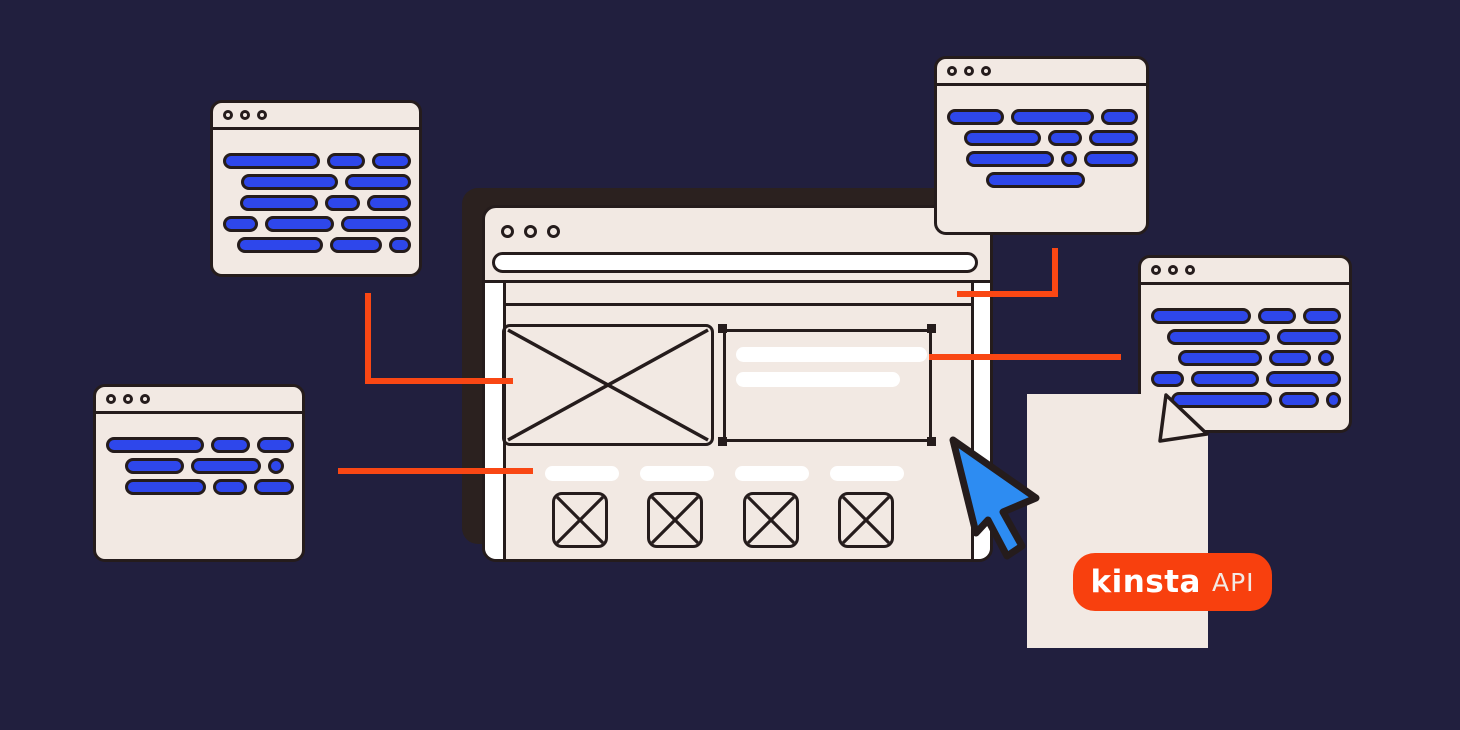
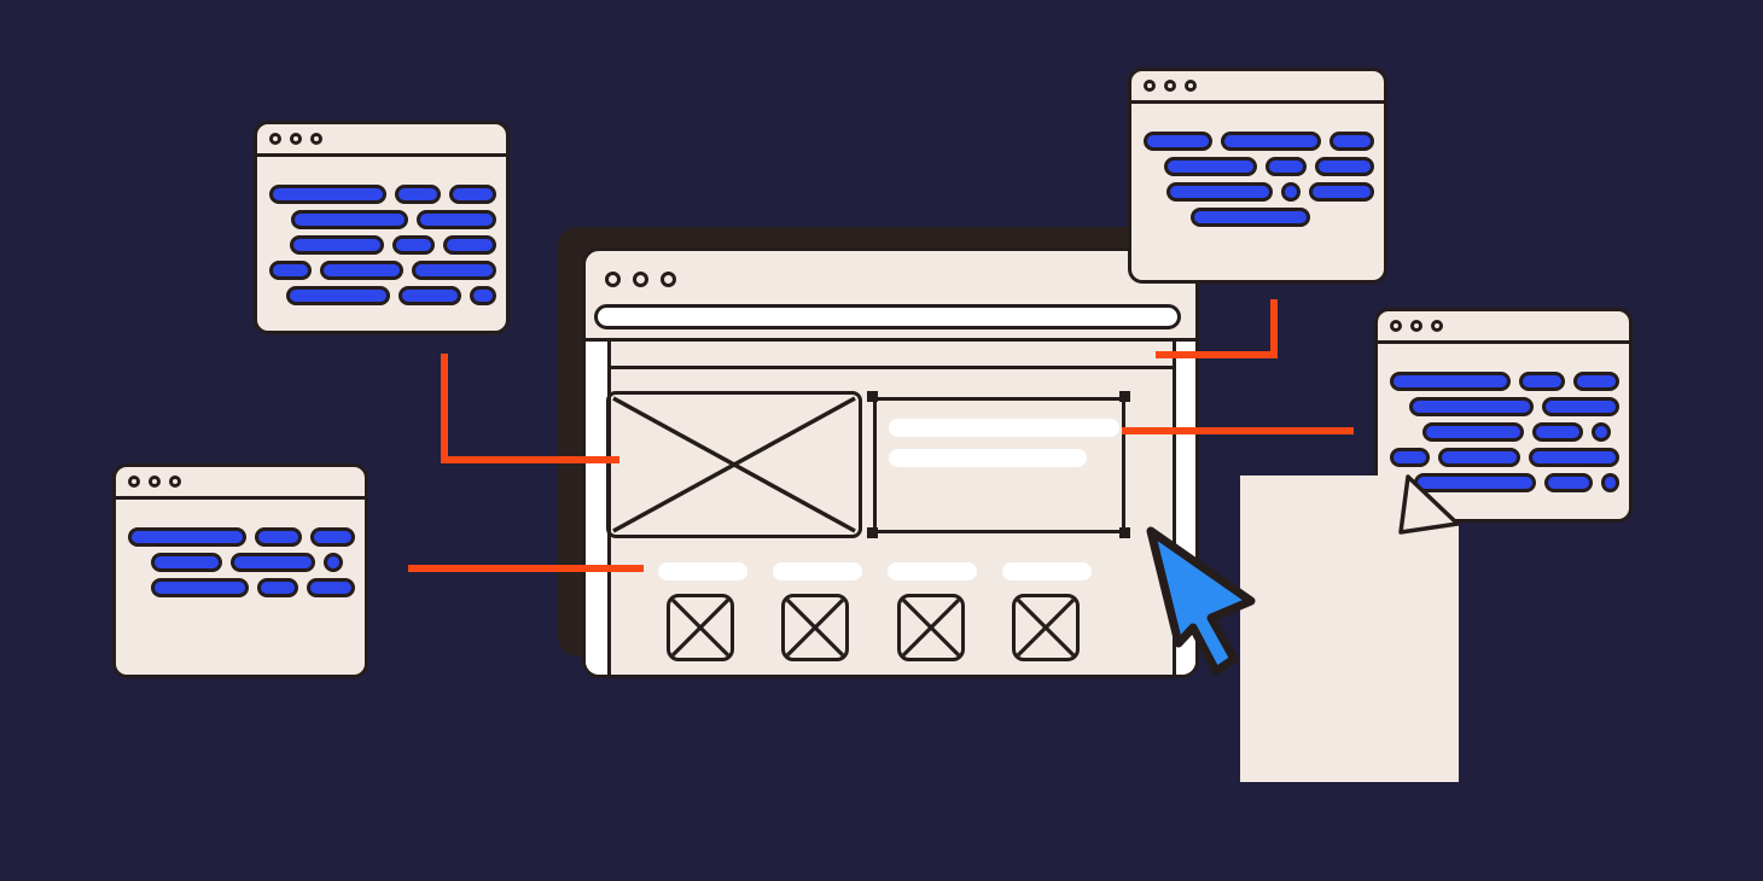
- kinsta
- API
